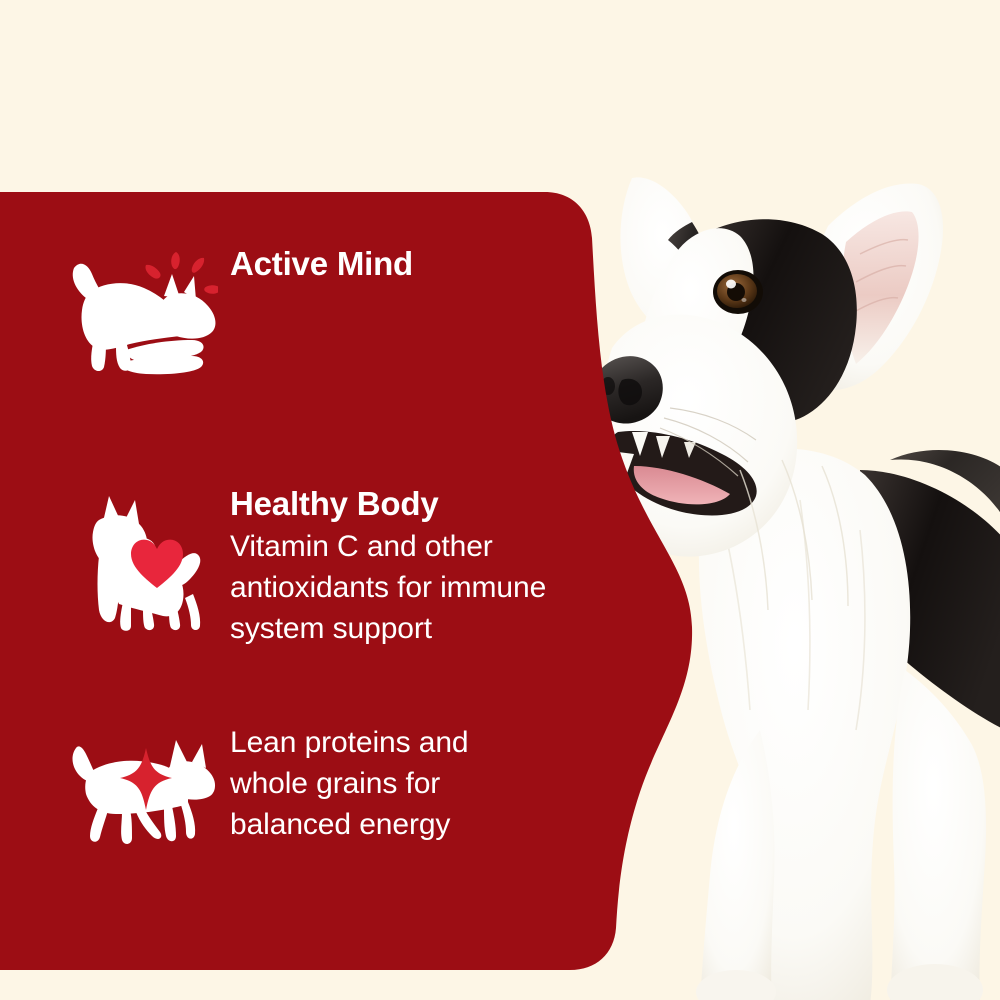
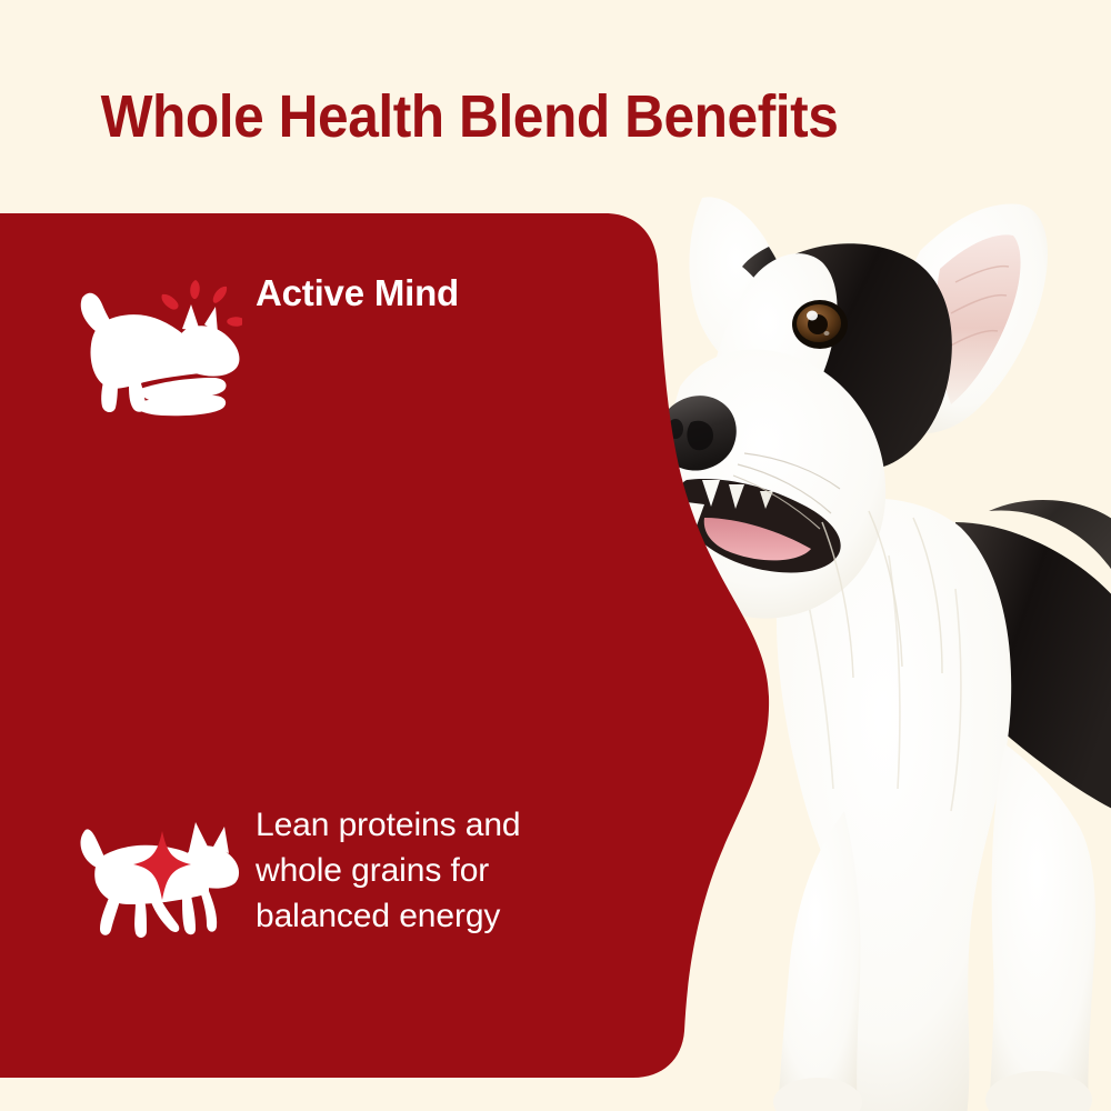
  Active Mind
- Healthy Body
- Vitamin C and other
- antioxidants for immune
- system support
  Lean proteins and
  whole grains for
  balanced energy
+ Whole Health Blend Benefits
